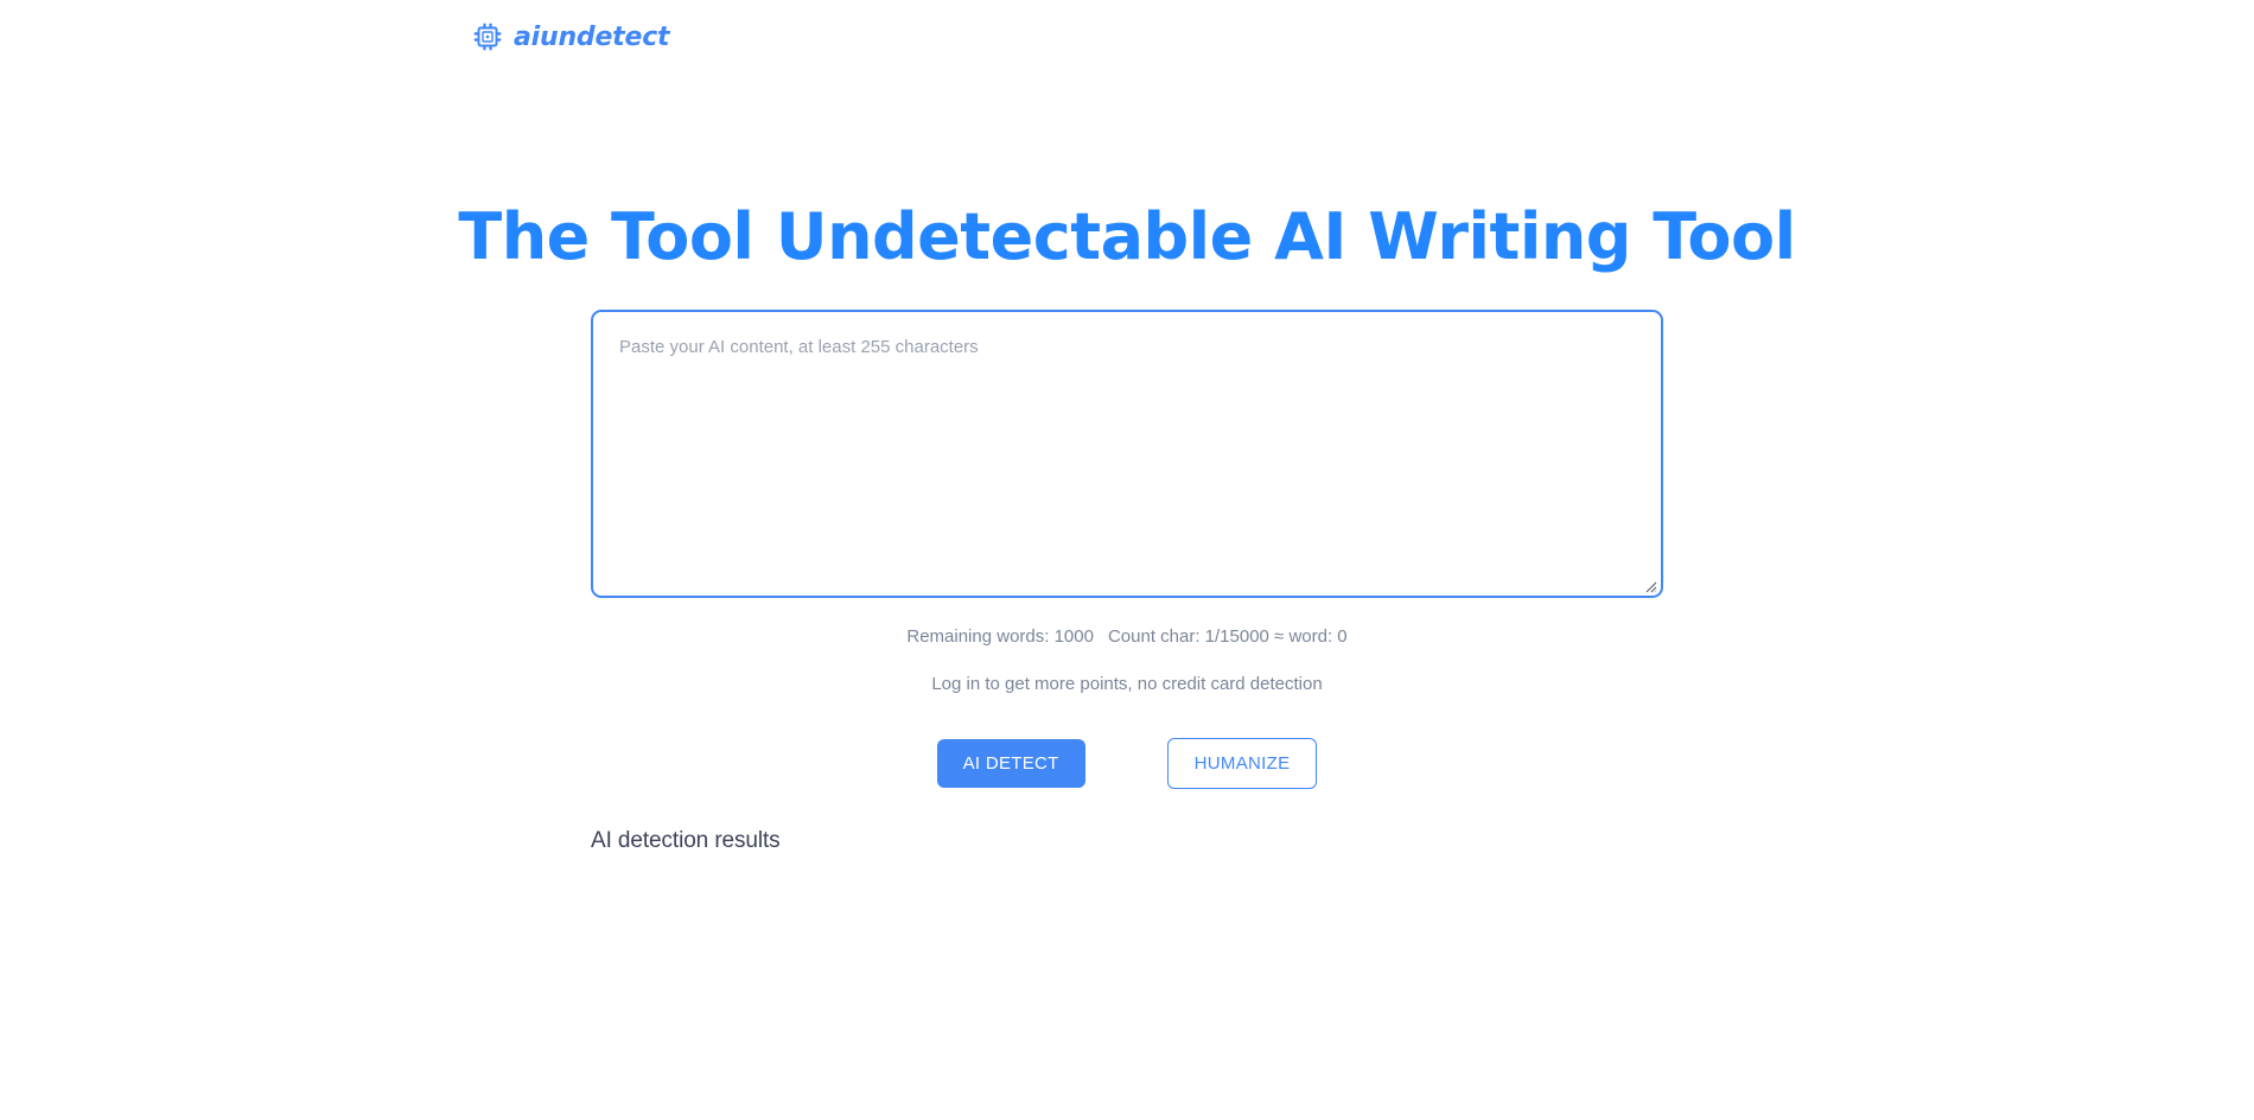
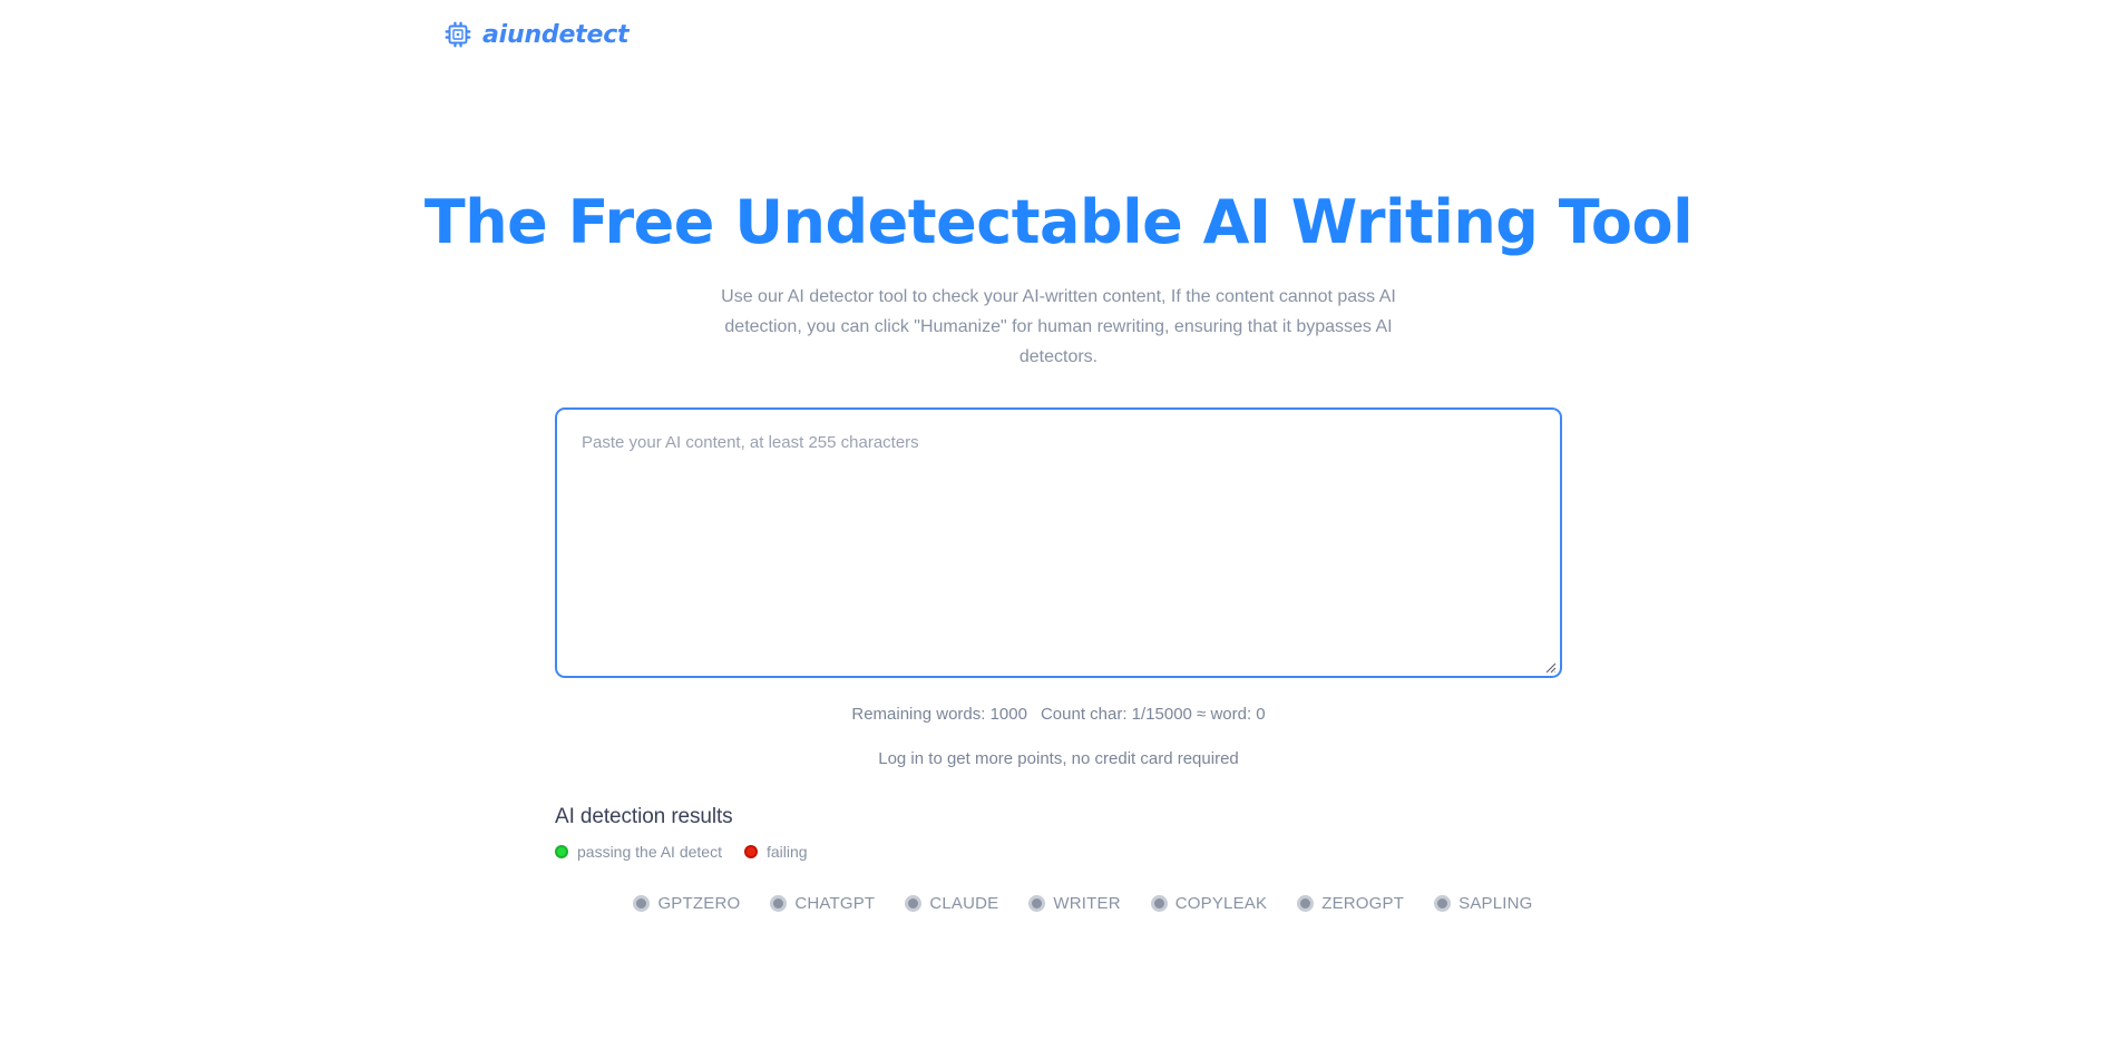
  aiundetect
- The Tool Undetectable AI Writing Tool
+ The Free Undetectable AI Writing Tool
+ Use our AI detector tool to check your AI-written content, If the content cannot pass AI detection, you can click "Humanize" for human rewriting, ensuring that it bypasses AI detectors.
  Paste your AI content, at least 255 characters
  Remaining words: 1000 Count char: 1/15000 ≈ word: 0
- Log in to get more points, no credit card detection
+ Log in to get more points, no credit card required
- AI DETECT
- HUMANIZE
  AI detection results
+ passing the AI detect
+ failing
+ GPTZERO
+ CHATGPT
+ CLAUDE
+ WRITER
+ COPYLEAK
+ ZEROGPT
+ SAPLING
